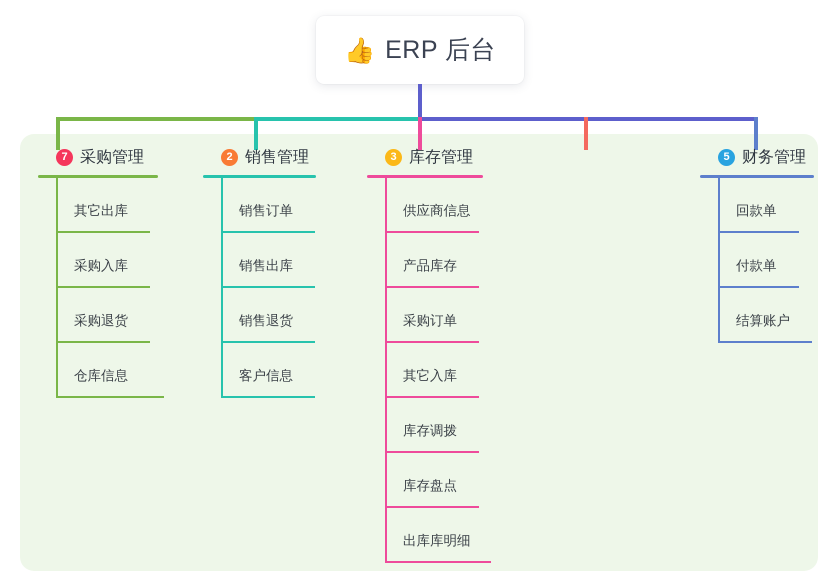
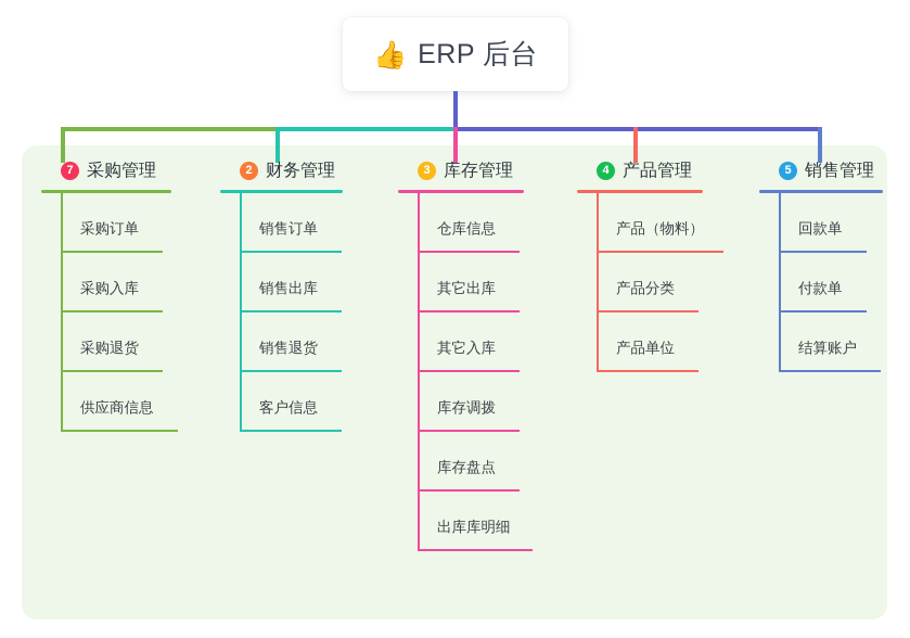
  👍
  ERP 后台
  7
  采购管理
- 其它出库
+ 采购订单
  采购入库
  采购退货
- 仓库信息
+ 供应商信息
  2
- 销售管理
+ 财务管理
  销售订单
  销售出库
  销售退货
  客户信息
  3
  库存管理
- 供应商信息
+ 仓库信息
- 产品库存
- 采购订单
+ 其它出库
  其它入库
  库存调拨
  库存盘点
  出库库明细
+ 4
+ 产品管理
+ 产品（物料）
+ 产品分类
+ 产品单位
  5
- 财务管理
+ 销售管理
  回款单
  付款单
  结算账户
